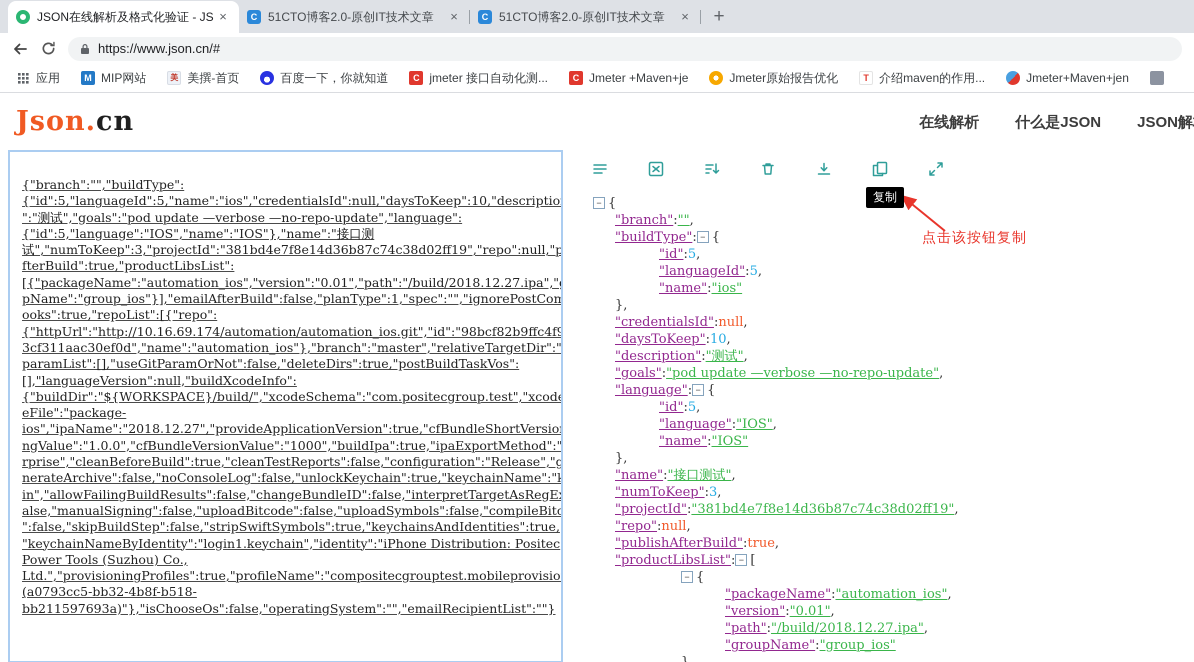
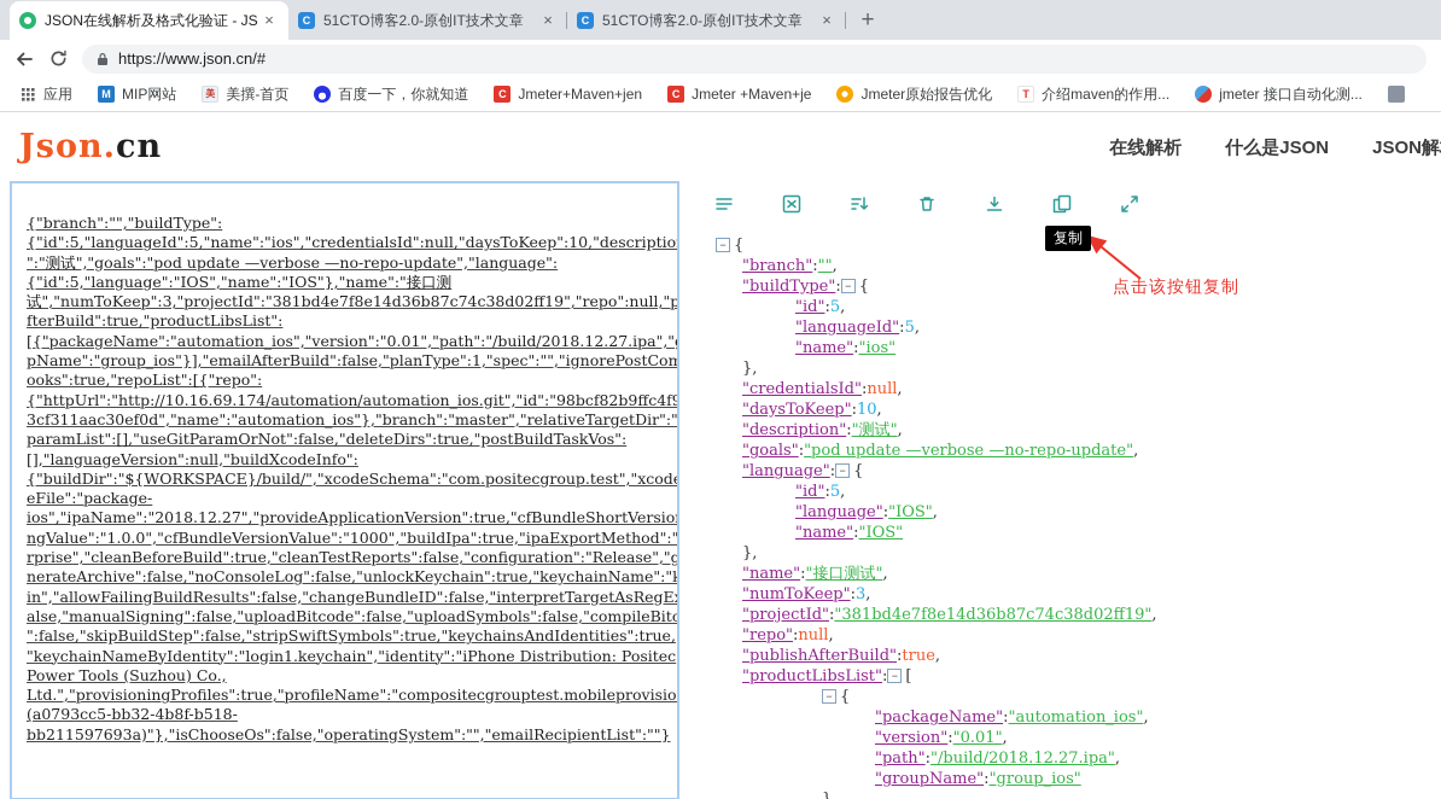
  JSON在线解析及格式化验证 - JS
  ×
  C
  51CTO博客2.0-原创IT技术文章
  ×
  C
  51CTO博客2.0-原创IT技术文章
  ×
  +
  https://www.json.cn/#
  应用
  M
  MIP网站
  美
  美撰-首页
  百度一下，你就知道
  C
- jmeter 接口自动化测...
+ Jmeter+Maven+jen
  C
  Jmeter +Maven+je
  Jmeter原始报告优化
  T
  介绍maven的作用...
- Jmeter+Maven+jen
+ jmeter 接口自动化测...
  Json.cn
  在线解析
  什么是JSON
  JSON解
  {"branch":"","buildType":
  {"id":5,"languageId":5,"name":"ios","credentialsId":null,"daysToKeep":10,"descriptio
  ":"测试","goals":"pod update —verbose —no-repo-update","language":
  {"id":5,"language":"IOS","name":"IOS"},"name":"接口测
  试","numToKeep":3,"projectId":"381bd4e7f8e14d36b87c74c38d02ff19","repo":null,"p
  fterBuild":true,"productLibsList":
  [{"packageName":"automation_ios","version":"0.01","path":"/build/2018.12.27.ipa","
  pName":"group_ios"}],"emailAfterBuild":false,"planType":1,"spec":"","ignorePostCom
  ooks":true,"repoList":[{"repo":
  {"httpUrl":"http://10.16.69.174/automation/automation_ios.git","id":"98bcf82b9ffc4f9
  3cf311aac30ef0d","name":"automation_ios"},"branch":"master","relativeTargetDir":"
  paramList":[],"useGitParamOrNot":false,"deleteDirs":true,"postBuildTaskVos":
  [],"languageVersion":null,"buildXcodeInfo":
  {"buildDir":"${WORKSPACE}/build/","xcodeSchema":"com.positecgroup.test","xcod
  eFile":"package-
  ios","ipaName":"2018.12.27","provideApplicationVersion":true,"cfBundleShortVersio
  ngValue":"1.0.0","cfBundleVersionValue":"1000","buildIpa":true,"ipaExportMethod":"
  rprise","cleanBeforeBuild":true,"cleanTestReports":false,"configuration":"Release","g
  nerateArchive":false,"noConsoleLog":false,"unlockKeychain":true,"keychainName":"k
  in","allowFailingBuildResults":false,"changeBundleID":false,"interpretTargetAsRegE
  alse,"manualSigning":false,"uploadBitcode":false,"uploadSymbols":false,"compileBitc
  ":false,"skipBuildStep":false,"stripSwiftSymbols":true,"keychainsAndIdentities":true,
  "keychainNameByIdentity":"login1.keychain","identity":"iPhone Distribution: Positec
  Power Tools (Suzhou) Co.,
  Ltd.","provisioningProfiles":true,"profileName":"compositecgrouptest.mobileprovisio
  (a0793cc5-bb32-4b8f-b518-
  bb211597693a)"},"isChooseOs":false,"operatingSystem":"","emailRecipientList":""}
  − {
  "branch":"",
  "buildType": − {
  "id":5,
  "languageId":5,
  "name":"ios"
  },
  "credentialsId":null,
  "daysToKeep":10,
  "description":"测试",
  "goals":"pod update —verbose —no-repo-update",
  "language": − {
  "id":5,
  "language":"IOS",
  "name":"IOS"
  },
  "name":"接口测试",
  "numToKeep":3,
  "projectId":"381bd4e7f8e14d36b87c74c38d02ff19",
  "repo":null,
  "publishAfterBuild":true,
  "productLibsList": − [
  − {
  "packageName":"automation_ios",
  "version":"0.01",
  "path":"/build/2018.12.27.ipa",
  "groupName":"group_ios"
  复制
  点击该按钮复制
